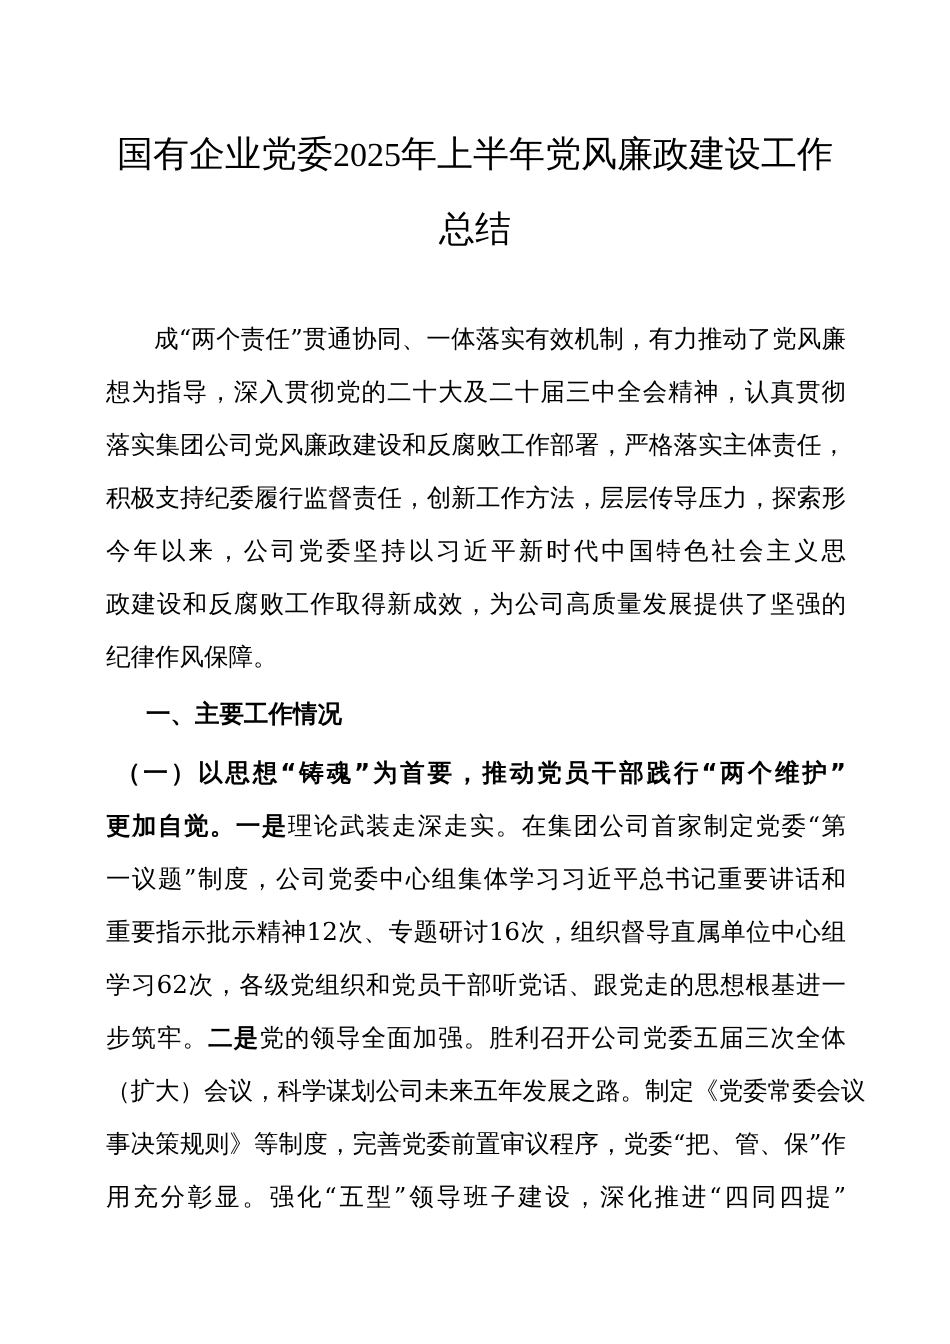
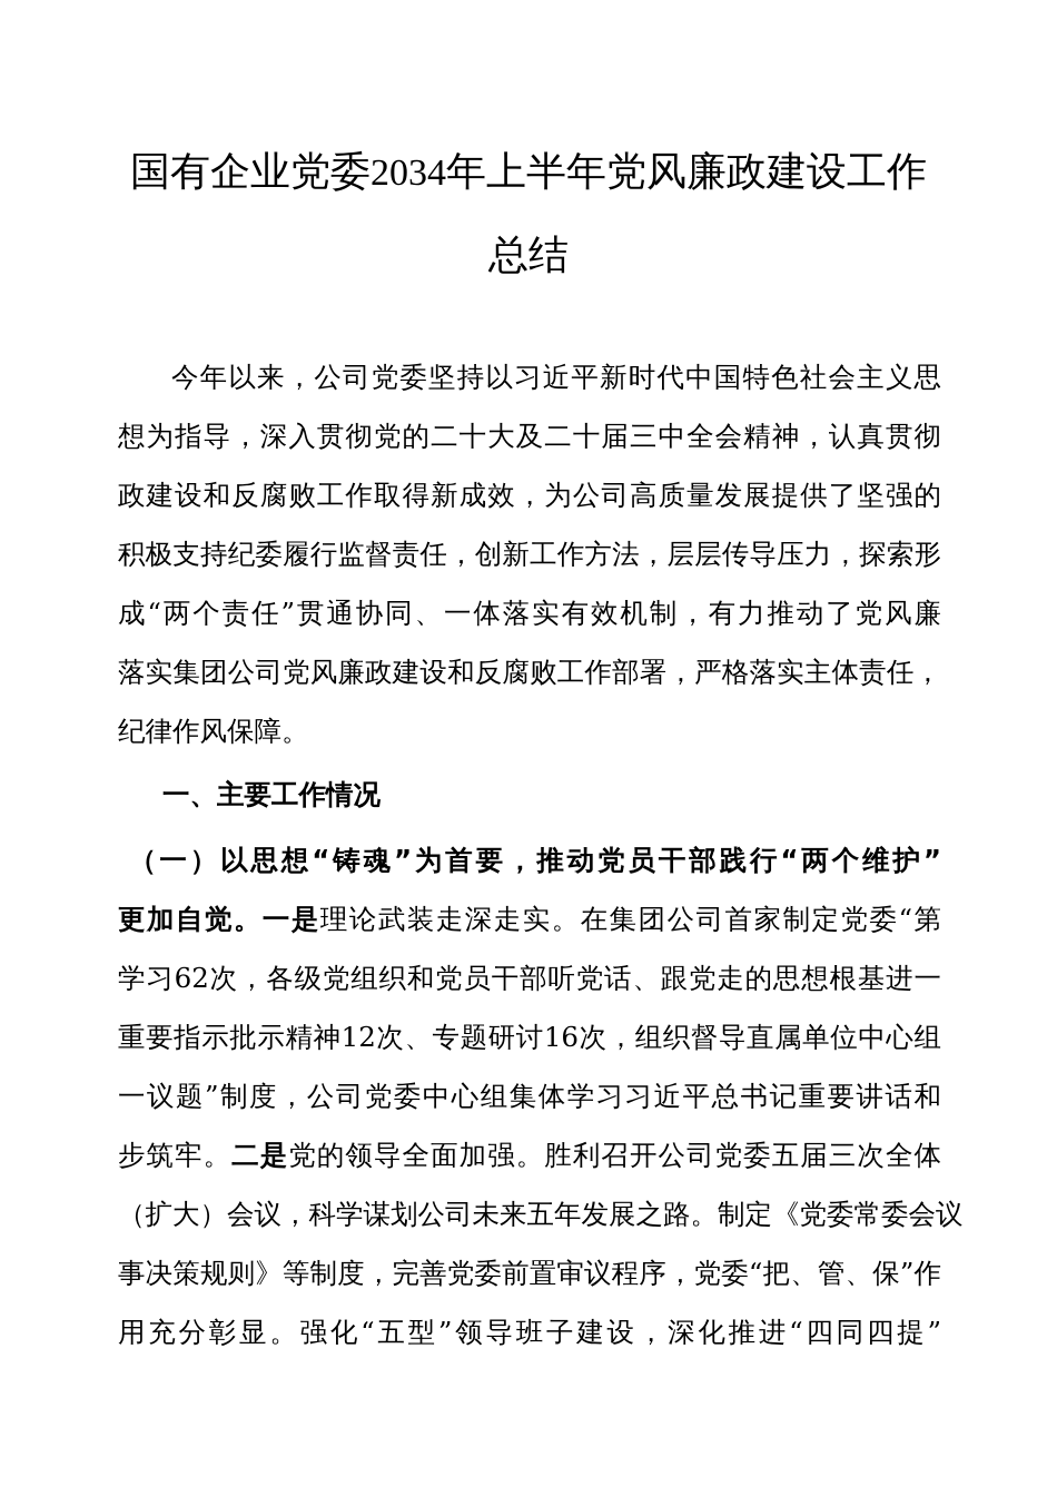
- 国有企业党委2025年上半年党风廉政建设工作
+ 国有企业党委2034年上半年党风廉政建设工作
  总结
- 成“两个责任”贯通协同、一体落实有效机制，有力推动了党风廉
+ 今年以来，公司党委坚持以习近平新时代中国特色社会主义思
  想为指导，深入贯彻党的二十大及二十届三中全会精神，认真贯彻
- 落实集团公司党风廉政建设和反腐败工作部署，严格落实主体责任，
+ 政建设和反腐败工作取得新成效，为公司高质量发展提供了坚强的
  积极支持纪委履行监督责任，创新工作方法，层层传导压力，探索形
- 今年以来，公司党委坚持以习近平新时代中国特色社会主义思
+ 成“两个责任”贯通协同、一体落实有效机制，有力推动了党风廉
- 政建设和反腐败工作取得新成效，为公司高质量发展提供了坚强的
+ 落实集团公司党风廉政建设和反腐败工作部署，严格落实主体责任，
  纪律作风保障。
  一、主要工作情况
  （一）以思想“铸魂”为首要，推动党员干部践行“两个维护”
  更加自觉。一是理论武装走深走实。在集团公司首家制定党委“第
- 一议题”制度，公司党委中心组集体学习习近平总书记重要讲话和
+ 学习62次，各级党组织和党员干部听党话、跟党走的思想根基进一
  重要指示批示精神12次、专题研讨16次，组织督导直属单位中心组
- 学习62次，各级党组织和党员干部听党话、跟党走的思想根基进一
+ 一议题”制度，公司党委中心组集体学习习近平总书记重要讲话和
  步筑牢。二是党的领导全面加强。胜利召开公司党委五届三次全体
  （扩大）会议，科学谋划公司未来五年发展之路。制定《党委常委会议
  事决策规则》等制度，完善党委前置审议程序，党委“把、管、保”作
  用充分彰显。强化“五型”领导班子建设，深化推进“四同四提”
